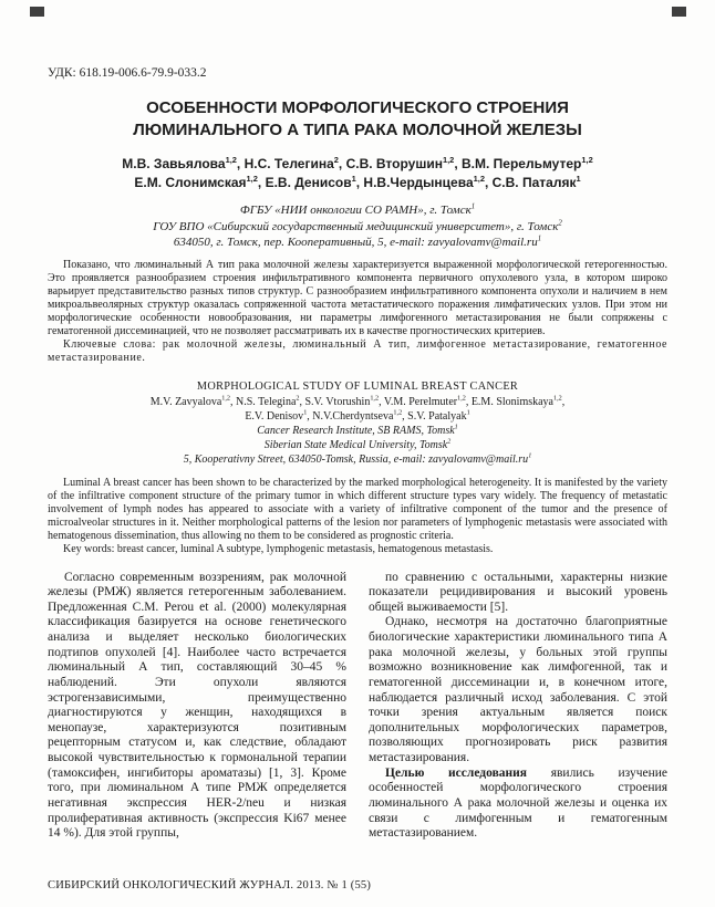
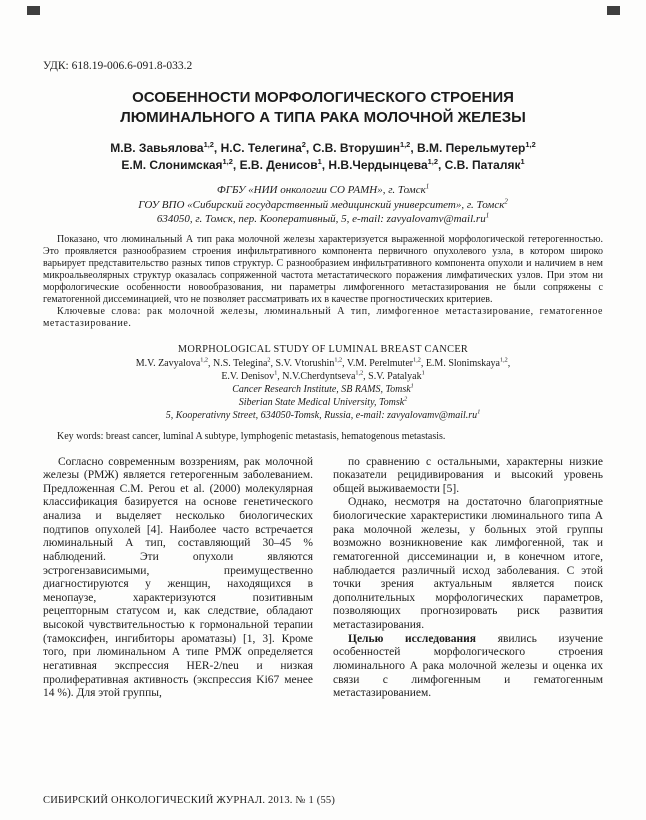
- УДК: 618.19-006.6-79.9-033.2
+ УДК: 618.19-006.6-091.8-033.2
  ОСОБЕННОСТИ МОРФОЛОГИЧЕСКОГО СТРОЕНИЯ
  ЛЮМИНАЛЬНОГО А ТИПА РАКА МОЛОЧНОЙ ЖЕЛЕЗЫ
  М.В. Завьялова1,2, Н.С. Телегина2, С.В. Вторушин1,2, В.М. Перельмутер1,2
  Е.М. Слонимская1,2, Е.В. Денисов1, Н.В.Чердынцева1,2, С.В. Паталяк1
  ФГБУ «НИИ онкологии СО РАМН», г. Томск
  ГОУ ВПО «Сибирский государственный медицинский университет», г. Томск
  634050, г. Томск, пер. Кооперативный, 5, e-mail: zavyalovamv@mail.ru
  Показано, что люминальный А тип рака молочной железы характеризуется выраженной морфологической гетерогенностью. Это проявляется разнообразием строения инфильтративного компонента первичного опухолевого узла, в котором широко варьирует представительство разных типов структур. С разнообразием инфильтративного компонента опухоли и наличием в нем микроальвеолярных структур оказалась сопряженной частота метастатического поражения лимфатических узлов. При этом ни морфологические особенности новообразования, ни параметры лимфогенного метастазирования не были сопряжены с гематогенной диссеминацией, что не позволяет рассматривать их в качестве прогностических критериев.
  Ключевые слова: рак молочной железы, люминальный А тип, лимфогенное метастазирование, гематогенное метастазирование.
  MORPHOLOGICAL STUDY OF LUMINAL BREAST CANCER
  M.V. Zavyalova , N.S. Telegina , S.V. Vtorushin , V.M. Perelmuter , E.M. Slonimskaya ,
  E.V. Denisov , N.V.Cherdyntseva , S.V. Patalyak
  Cancer Research Institute, SB RAMS, Tomsk
  Siberian State Medical University, Tomsk
  5, Kooperativny Street, 634050-Tomsk, Russia, e-mail: zavyalovamv@mail.ru
- Luminal A breast cancer has been shown to be characterized by the marked morphological heterogeneity. It is manifested by the variety of the infiltrative component structure of the primary tumor in which different structure types vary widely. The frequency of metastatic involvement of lymph nodes has appeared to associate with a variety of infiltrative component of the tumor and the presence of microalveolar structures in it. Neither morphological patterns of the lesion nor parameters of lymphogenic metastasis were associated with hematogenous dissemination, thus allowing no them to be considered as prognostic criteria.
  Key words: breast cancer, luminal A subtype, lymphogenic metastasis, hematogenous metastasis.
  Согласно современным воззрениям, рак молочной железы (РМЖ) является гетерогенным заболеванием. Предложенная С.М. Perou et al. (2000) молекулярная классификация базируется на основе генетического анализа и выделяет несколько биологических подтипов опухолей [4]. Наиболее часто встречается люминальный А тип, составляющий 30–45 % наблюдений. Эти опухоли являются эстрогензависимыми, преимущественно диагностируются у женщин, находящихся в менопаузе, характеризуются позитивным рецепторным статусом и, как следствие, обладают высокой чувствительностью к гормональной терапии (тамоксифен, ингибиторы ароматазы) [1, 3]. Кроме того, при люминальном А типе РМЖ определяется негативная экспрессия HER-2/neu и низкая пролиферативная активность (экспрессия Ki67 менее 14 %). Для этой группы,
  по сравнению с остальными, характерны низкие показатели рецидивирования и высокий уровень общей выживаемости [5].
  Однако, несмотря на достаточно благоприятные биологические характеристики люминального типа А рака молочной железы, у больных этой группы возможно возникновение как лимфогенной, так и гематогенной диссеминации и, в конечном итоге, наблюдается различный исход заболевания. С этой точки зрения актуальным является поиск дополнительных морфологических параметров, позволяющих прогнозировать риск развития метастазирования.
  Целью исследования явились изучение особенностей морфологического строения люминального А рака молочной железы и оценка их связи с лимфогенным и гематогенным метастазированием.
  СИБИРСКИЙ ОНКОЛОГИЧЕСКИЙ ЖУРНАЛ. 2013. № 1 (55)
